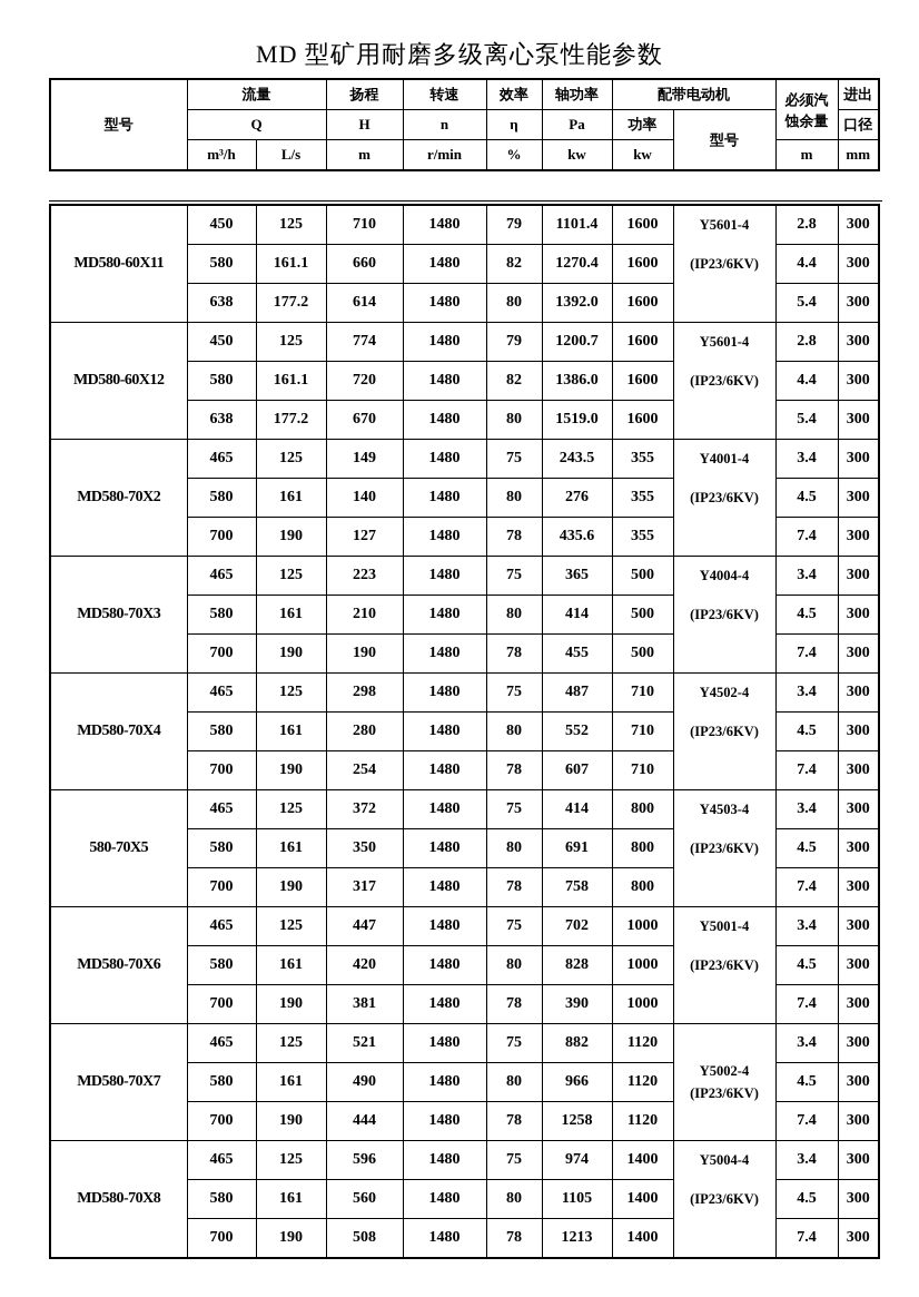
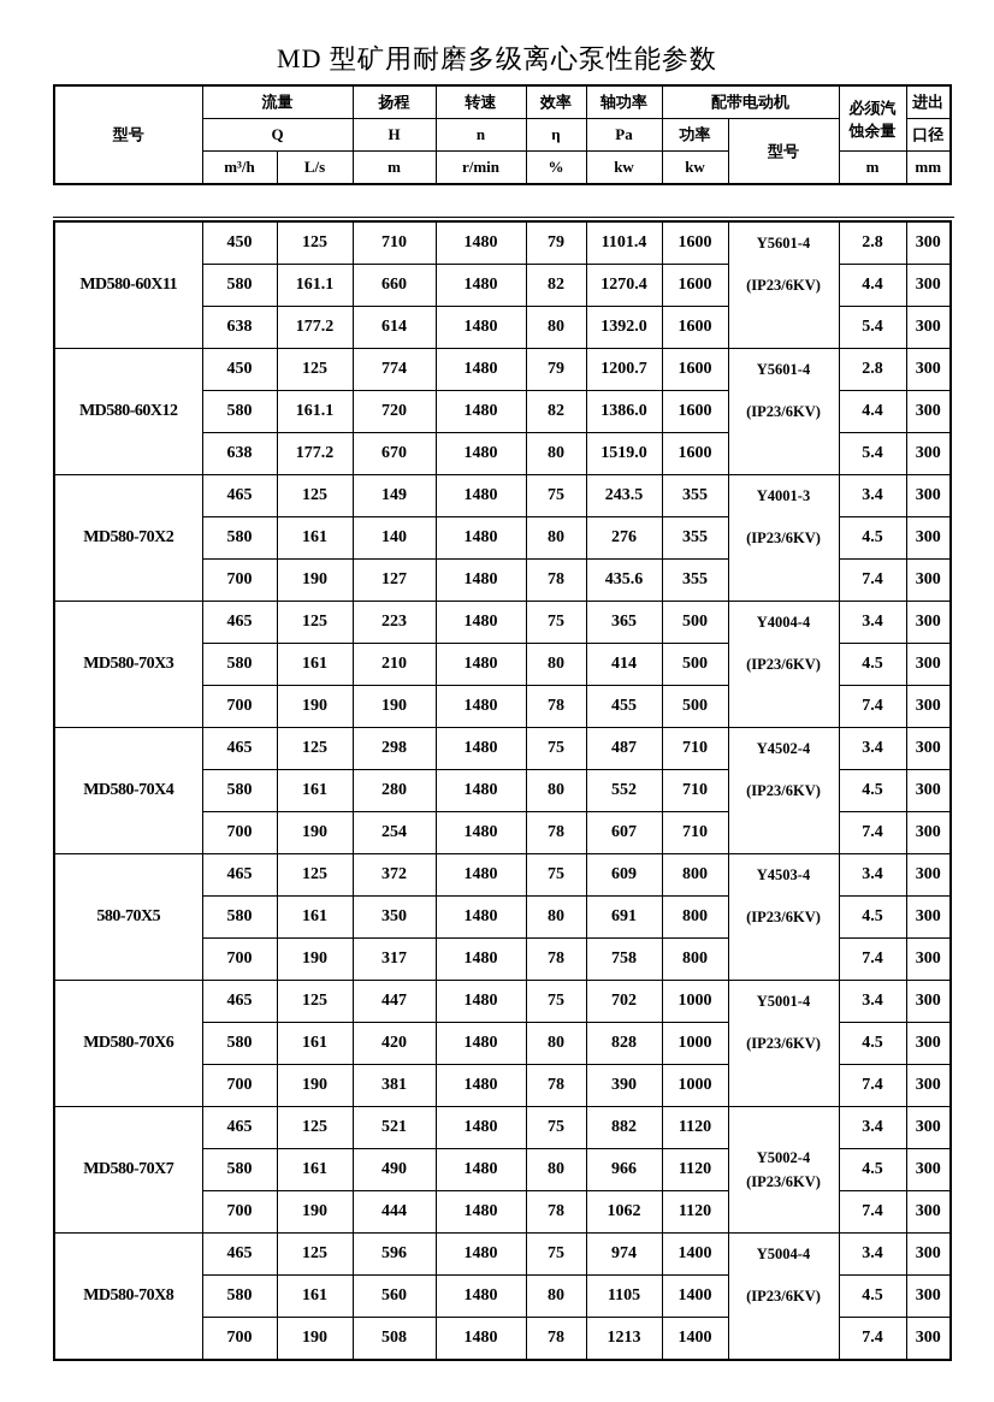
  MD 型矿用耐磨多级离心泵性能参数
  型号	流量	扬程	转速	效率	轴功率	配带电动机	必须汽 蚀余量	进出
  Q	H	n	η	Pa	功率	型号	口径
  m³/h	L/s	m	r/min	%	kw	kw	m	mm
  MD580-60X11	450	125	710	1480	79	1101.4	1600	Y5601-4(IP23/6KV)	2.8	300
  580	161.1	660	1480	82	1270.4	1600	4.4	300
  638	177.2	614	1480	80	1392.0	1600	5.4	300
  MD580-60X12	450	125	774	1480	79	1200.7	1600	Y5601-4(IP23/6KV)	2.8	300
  580	161.1	720	1480	82	1386.0	1600	4.4	300
  638	177.2	670	1480	80	1519.0	1600	5.4	300
- MD580-70X2	465	125	149	1480	75	243.5	355	Y4001-4(IP23/6KV)	3.4	300
+ MD580-70X2	465	125	149	1480	75	243.5	355	Y4001-3(IP23/6KV)	3.4	300
  580	161	140	1480	80	276	355	4.5	300
  700	190	127	1480	78	435.6	355	7.4	300
  MD580-70X3	465	125	223	1480	75	365	500	Y4004-4(IP23/6KV)	3.4	300
  580	161	210	1480	80	414	500	4.5	300
  700	190	190	1480	78	455	500	7.4	300
  MD580-70X4	465	125	298	1480	75	487	710	Y4502-4(IP23/6KV)	3.4	300
  580	161	280	1480	80	552	710	4.5	300
  700	190	254	1480	78	607	710	7.4	300
- 580-70X5	465	125	372	1480	75	414	800	Y4503-4(IP23/6KV)	3.4	300
+ 580-70X5	465	125	372	1480	75	609	800	Y4503-4(IP23/6KV)	3.4	300
  580	161	350	1480	80	691	800	4.5	300
  700	190	317	1480	78	758	800	7.4	300
  MD580-70X6	465	125	447	1480	75	702	1000	Y5001-4(IP23/6KV)	3.4	300
  580	161	420	1480	80	828	1000	4.5	300
  700	190	381	1480	78	390	1000	7.4	300
  MD580-70X7	465	125	521	1480	75	882	1120	Y5002-4(IP23/6KV)	3.4	300
  580	161	490	1480	80	966	1120	4.5	300
- 700	190	444	1480	78	1258	1120	7.4	300
+ 700	190	444	1480	78	1062	1120	7.4	300
  MD580-70X8	465	125	596	1480	75	974	1400	Y5004-4(IP23/6KV)	3.4	300
  580	161	560	1480	80	1105	1400	4.5	300
  700	190	508	1480	78	1213	1400	7.4	300
